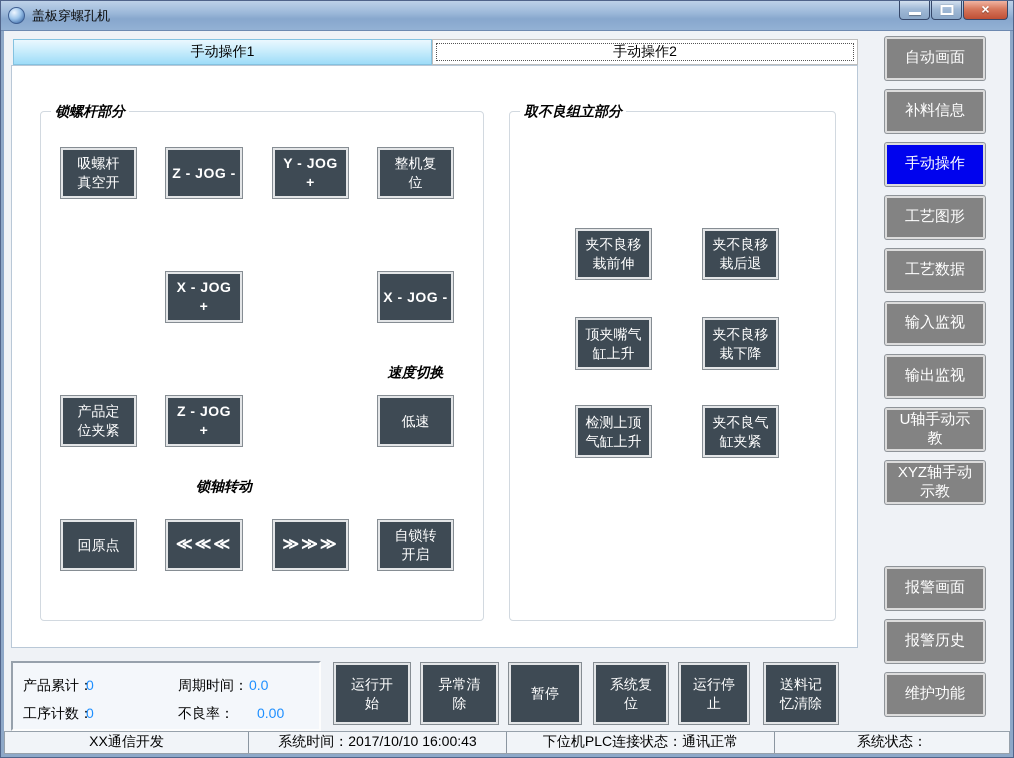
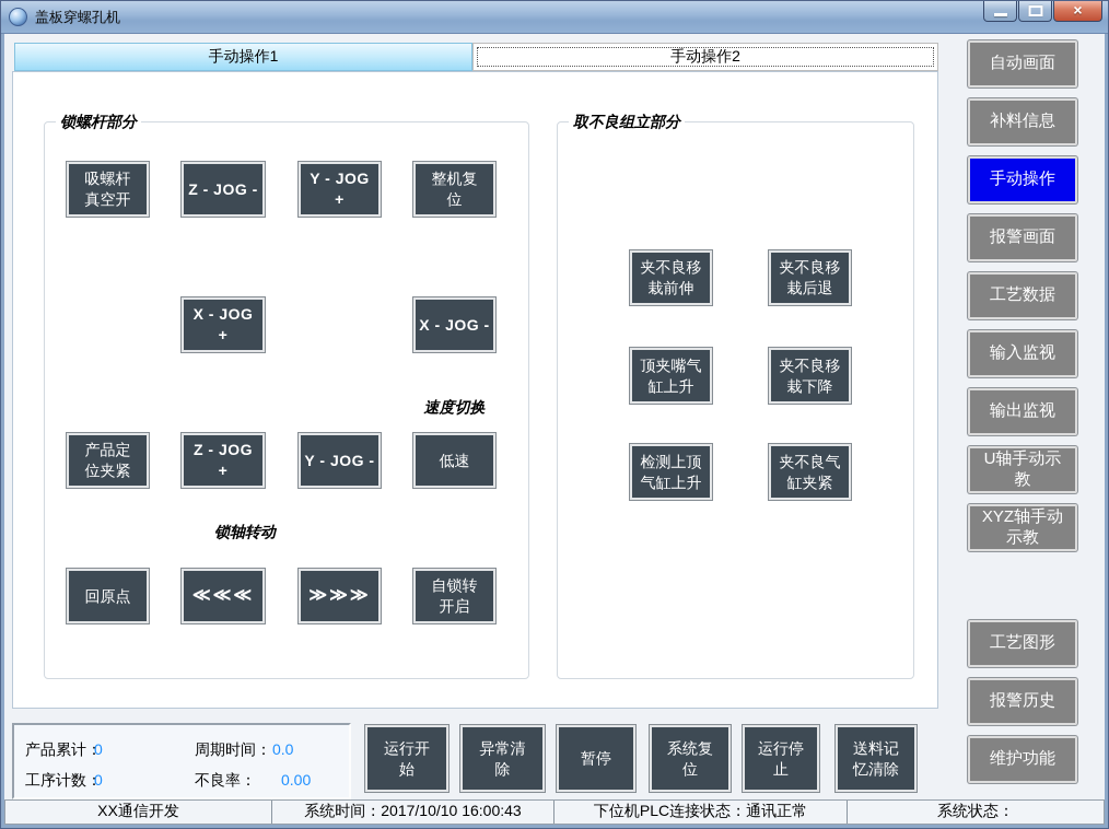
  盖板穿螺孔机
  ×
  手动操作1
  手动操作2
  锁螺杆部分
  吸螺杆
  真空开
  Z - JOG -
  Y - JOG
  +
  整机复
  位
  X - JOG
  +
  X - JOG -
  产品定
  位夹紧
  Z - JOG
  +
+ Y - JOG -
  低速
  回原点
  ≪≪≪
  ≫≫≫
  自锁转
  开启
  速度切换
  锁轴转动
  取不良组立部分
  夹不良移
  栽前伸
  夹不良移
  栽后退
  顶夹嘴气
  缸上升
  夹不良移
  栽下降
  检测上顶
  气缸上升
  夹不良气
  缸夹紧
  自动画面
  补料信息
  手动操作
- 工艺图形
+ 报警画面
  工艺数据
  输入监视
  输出监视
  U轴手动示
  教
  XYZ轴手动
  示教
- 报警画面
+ 工艺图形
  报警历史
  维护功能
  产品累计：
  0
  周期时间：
  0.0
  工序计数：
  0
  不良率：
  0.00
  运行开
  始
  异常清
  除
  暂停
  系统复
  位
  运行停
  止
  送料记
  忆清除
  XX通信开发
  系统时间：2017/10/10 16:00:43
  下位机PLC连接状态：通讯正常
  系统状态：
